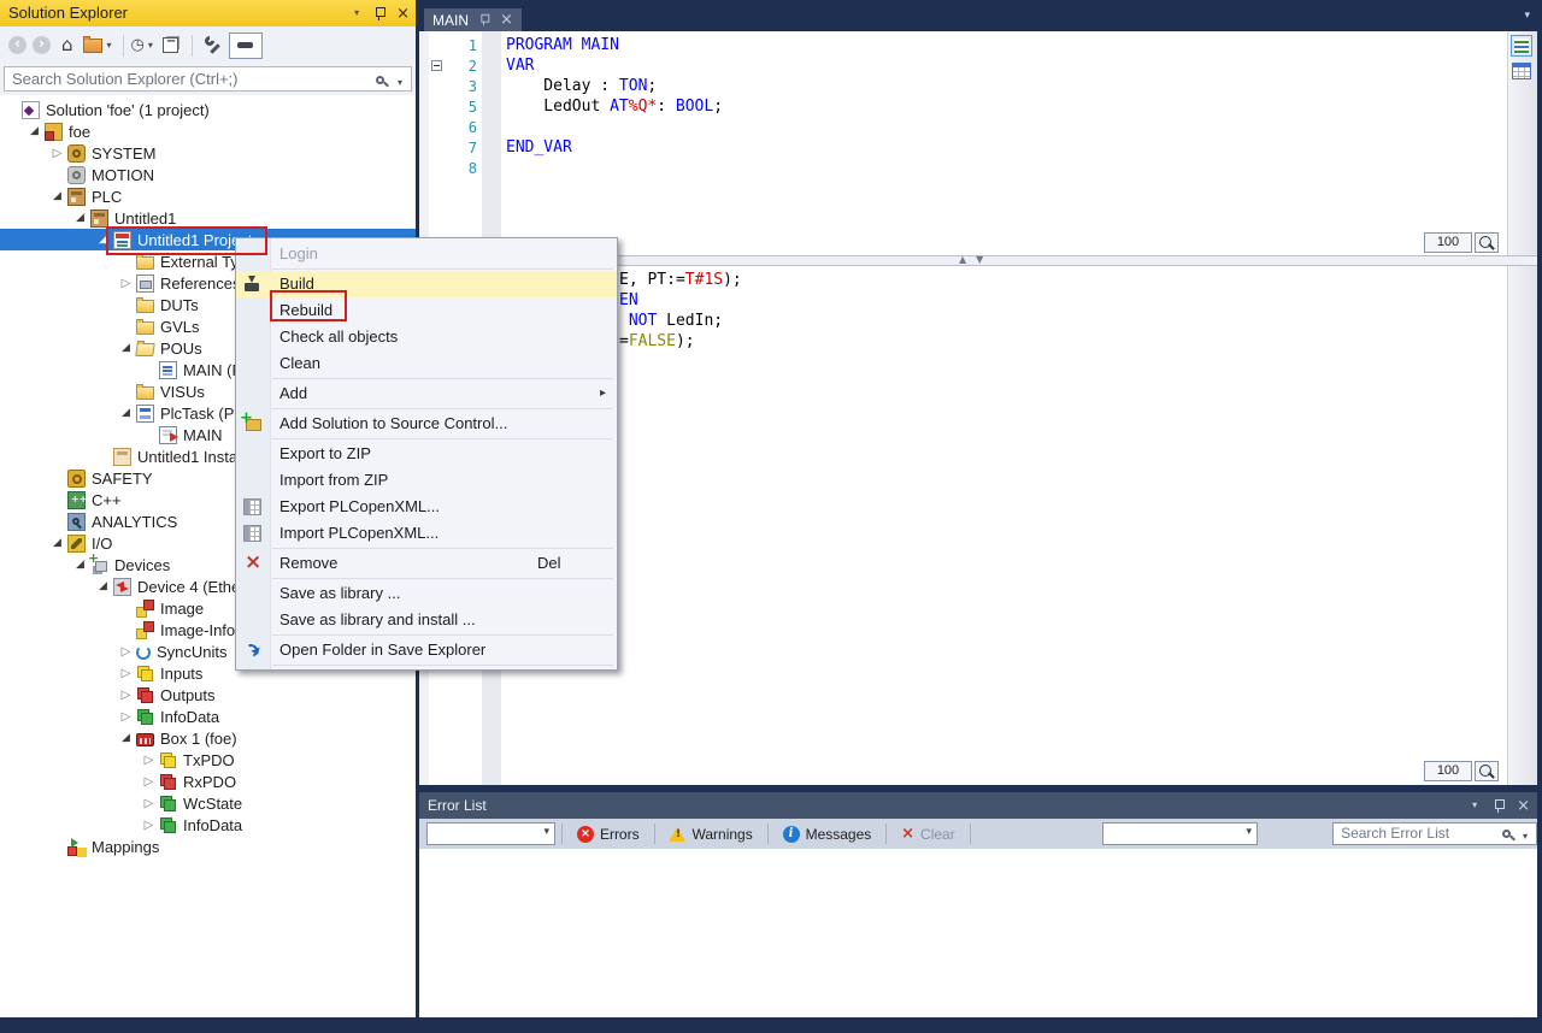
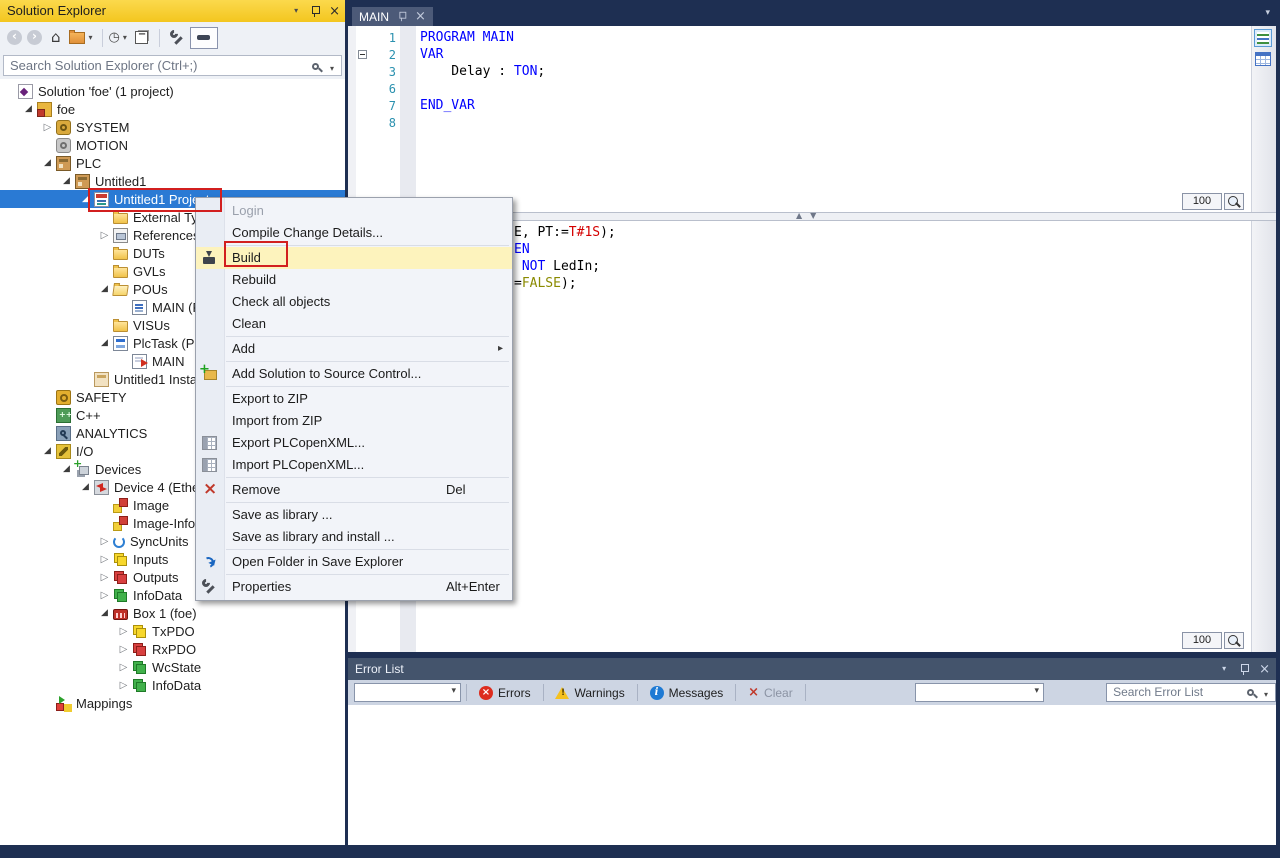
  Solution Explorer
  ▾
  ×
  ‹
  ›
  ⌂
  ▾
  ◷
  ▾
  Search Solution Explorer (Ctrl+;)
  ▾
  Solution 'foe' (1 project)
  ◢
  foe
  ▷
  SYSTEM
  MOTION
  ◢
  PLC
  ◢
  Untitled1
  ◢
  Untitled1 Proj
  External T
  ▷
  Reference
  DUTs
  GVLs
  ◢
  POUs
  MAIN (
  VISUs
  ◢
  PlcTask (P
  MAIN
  Untitled1 Insta
  SAFETY
  C++
  ANALYTICS
  ◢
  I/O
  ◢
  Devices
  ◢
  Device 4 (Eth
  Image
  Image-Info
  ▷
  SyncUnits
  ▷
  Inputs
  ▷
  Outputs
  ▷
  InfoData
  ◢
  Box 1 (foe)
  ▷
  TxPDO
  ▷
  RxPDO
  ▷
  WcState
  ▷
  InfoData
  Mappings
  MAIN
  ×
  ▾
  1
  PROGRAM MAIN
  2
  VAR
  3
  Delay : TON;
- 5
- LedOut AT%Q*: BOOL;
  6
  7
  END_VAR
  8
  100
  ▲
  ▼
  E, PT:=T#1S);
  EN
  NOT LedIn;
  =FALSE);
  100
  Error List
  ▾
  ×
  ×
  Errors
  Warnings
  i
  Messages
  ×
  Clear
  Search Error List
  ▾
  Login
+ Compile Change Details...
  Build
  Rebuild
  Check all objects
  Clean
  Add
  ▸
  Add Solution to Source Control...
  Export to ZIP
  Import from ZIP
  Export PLCopenXML...
  Import PLCopenXML...
  Remove
  Del
  Save as library ...
  Save as library and install ...
  Open Folder in Save Explorer
+ Properties
+ Alt+Enter
